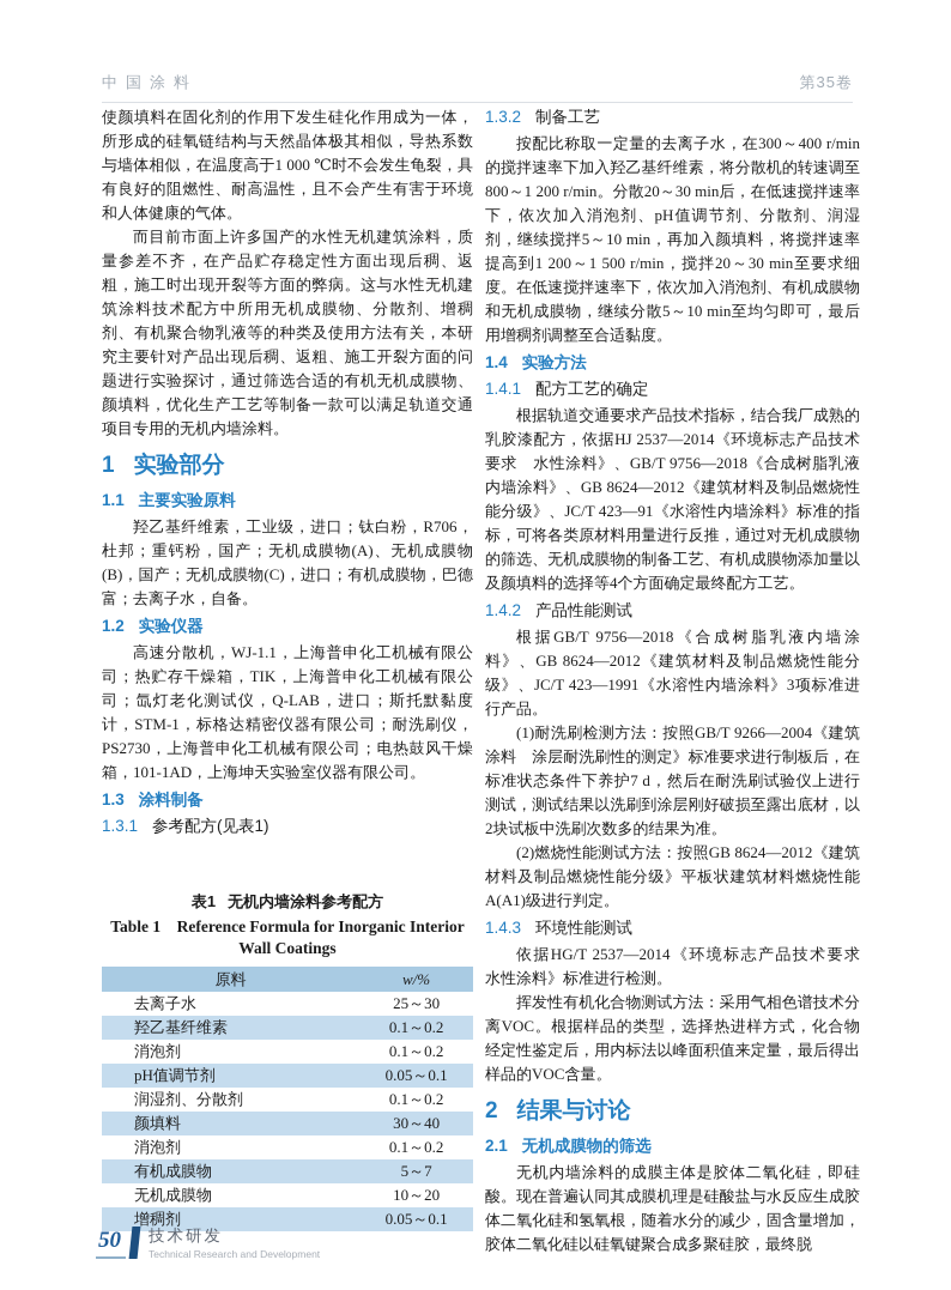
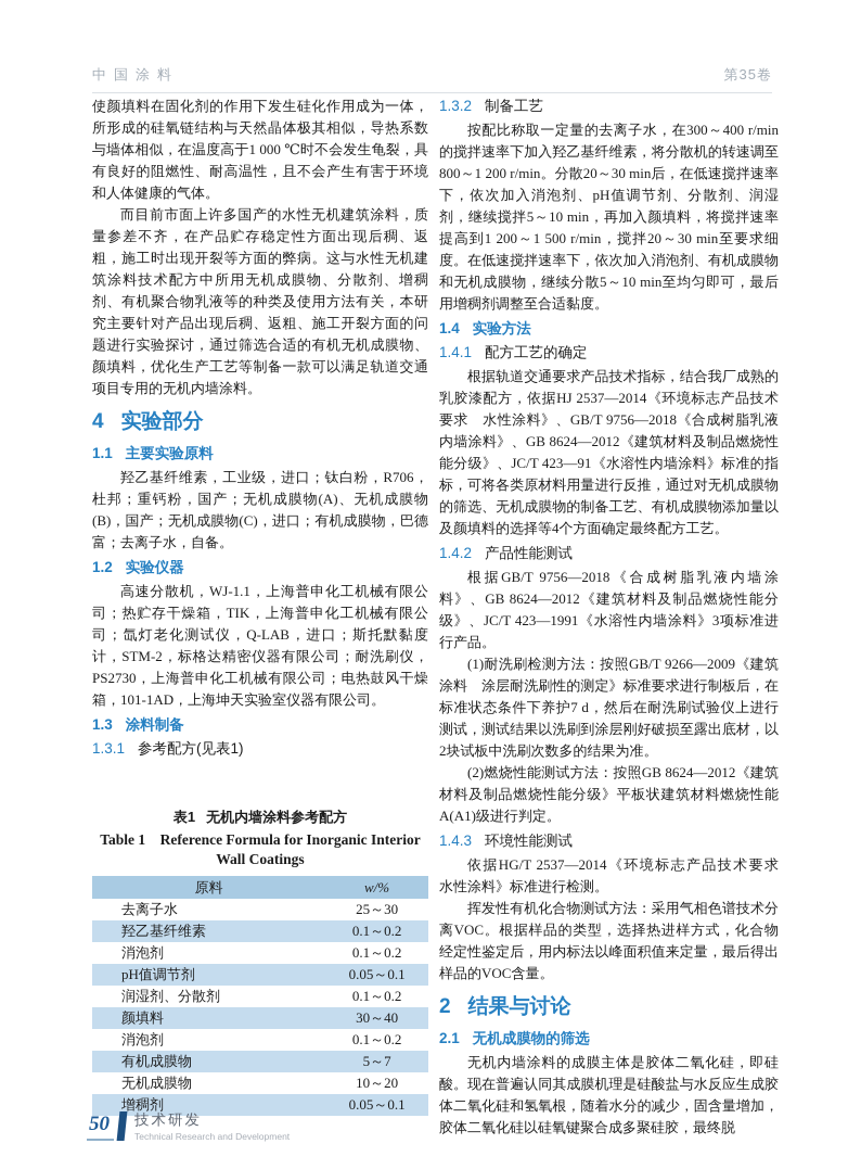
  中国涂料
  第35卷
  使颜填料在固化剂的作用下发生硅化作用成为一体，所形成的硅氧链结构与天然晶体极其相似，导热系数与墙体相似，在温度高于1 000 ℃时不会发生龟裂，具有良好的阻燃性、耐高温性，且不会产生有害于环境和人体健康的气体。
  而目前市面上许多国产的水性无机建筑涂料，质量参差不齐，在产品贮存稳定性方面出现后稠、返粗，施工时出现开裂等方面的弊病。这与水性无机建筑涂料技术配方中所用无机成膜物、分散剂、增稠剂、有机聚合物乳液等的种类及使用方法有关，本研究主要针对产品出现后稠、返粗、施工开裂方面的问题进行实验探讨，通过筛选合适的有机无机成膜物、颜填料，优化生产工艺等制备一款可以满足轨道交通项目专用的无机内墙涂料。
- 1 实验部分
+ 4 实验部分
  1.1 主要实验原料
  羟乙基纤维素，工业级，进口；钛白粉，R706，杜邦；重钙粉，国产；无机成膜物(A)、无机成膜物(B)，国产；无机成膜物(C)，进口；有机成膜物，巴德富；去离子水，自备。
  1.2 实验仪器
- 高速分散机，WJ-1.1，上海普申化工机械有限公司；热贮存干燥箱，TIK，上海普申化工机械有限公司；氙灯老化测试仪，Q-LAB，进口；斯托默黏度计，STM-1，标格达精密仪器有限公司；耐洗刷仪，PS2730，上海普申化工机械有限公司；电热鼓风干燥箱，101-1AD，上海坤天实验室仪器有限公司。
+ 高速分散机，WJ-1.1，上海普申化工机械有限公司；热贮存干燥箱，TIK，上海普申化工机械有限公司；氙灯老化测试仪，Q-LAB，进口；斯托默黏度计，STM-2，标格达精密仪器有限公司；耐洗刷仪，PS2730，上海普申化工机械有限公司；电热鼓风干燥箱，101-1AD，上海坤天实验室仪器有限公司。
  1.3 涂料制备
  1.3.1 参考配方(见表1)
  表1 无机内墙涂料参考配方
  Table 1 Reference Formula for Inorganic Interior Wall Coatings
  原料	w/%
  去离子水	25～30
  羟乙基纤维素	0.1～0.2
  消泡剂	0.1～0.2
  pH值调节剂	0.05～0.1
  润湿剂、分散剂	0.1～0.2
  颜填料	30～40
  消泡剂	0.1～0.2
  有机成膜物	5～7
  无机成膜物	10～20
  增稠剂	0.05～0.1
  1.3.2 制备工艺
  按配比称取一定量的去离子水，在300～400 r/min的搅拌速率下加入羟乙基纤维素，将分散机的转速调至800～1 200 r/min。分散20～30 min后，在低速搅拌速率下，依次加入消泡剂、pH值调节剂、分散剂、润湿剂，继续搅拌5～10 min，再加入颜填料，将搅拌速率提高到1 200～1 500 r/min，搅拌20～30 min至要求细度。在低速搅拌速率下，依次加入消泡剂、有机成膜物和无机成膜物，继续分散5～10 min至均匀即可，最后用增稠剂调整至合适黏度。
  1.4 实验方法
  1.4.1 配方工艺的确定
  根据轨道交通要求产品技术指标，结合我厂成熟的乳胶漆配方，依据HJ 2537—2014《环境标志产品技术要求 水性涂料》、GB/T 9756—2018《合成树脂乳液内墙涂料》、GB 8624—2012《建筑材料及制品燃烧性能分级》、JC/T 423—91《水溶性内墙涂料》标准的指标，可将各类原材料用量进行反推，通过对无机成膜物的筛选、无机成膜物的制备工艺、有机成膜物添加量以及颜填料的选择等4个方面确定最终配方工艺。
  1.4.2 产品性能测试
  根据GB/T 9756—2018《合成树脂乳液内墙涂料》、GB 8624—2012《建筑材料及制品燃烧性能分级》、JC/T 423—1991《水溶性内墙涂料》3项标准进行产品。
- (1)耐洗刷检测方法：按照GB/T 9266—2004《建筑涂料 涂层耐洗刷性的测定》标准要求进行制板后，在标准状态条件下养护7 d，然后在耐洗刷试验仪上进行测试，测试结果以洗刷到涂层刚好破损至露出底材，以2块试板中洗刷次数多的结果为准。
+ (1)耐洗刷检测方法：按照GB/T 9266—2009《建筑涂料 涂层耐洗刷性的测定》标准要求进行制板后，在标准状态条件下养护7 d，然后在耐洗刷试验仪上进行测试，测试结果以洗刷到涂层刚好破损至露出底材，以2块试板中洗刷次数多的结果为准。
  (2)燃烧性能测试方法：按照GB 8624—2012《建筑材料及制品燃烧性能分级》平板状建筑材料燃烧性能A(A1)级进行判定。
  1.4.3 环境性能测试
  依据HG/T 2537—2014《环境标志产品技术要求 水性涂料》标准进行检测。
  挥发性有机化合物测试方法：采用气相色谱技术分离VOC。根据样品的类型，选择热进样方式，化合物经定性鉴定后，用内标法以峰面积值来定量，最后得出样品的VOC含量。
  2 结果与讨论
  2.1 无机成膜物的筛选
  无机内墙涂料的成膜主体是胶体二氧化硅，即硅酸。现在普遍认同其成膜机理是硅酸盐与水反应生成胶体二氧化硅和氢氧根，随着水分的减少，固含量增加，胶体二氧化硅以硅氧键聚合成多聚硅胶，最终脱
  50
  技术研发
  Technical Research and Development
